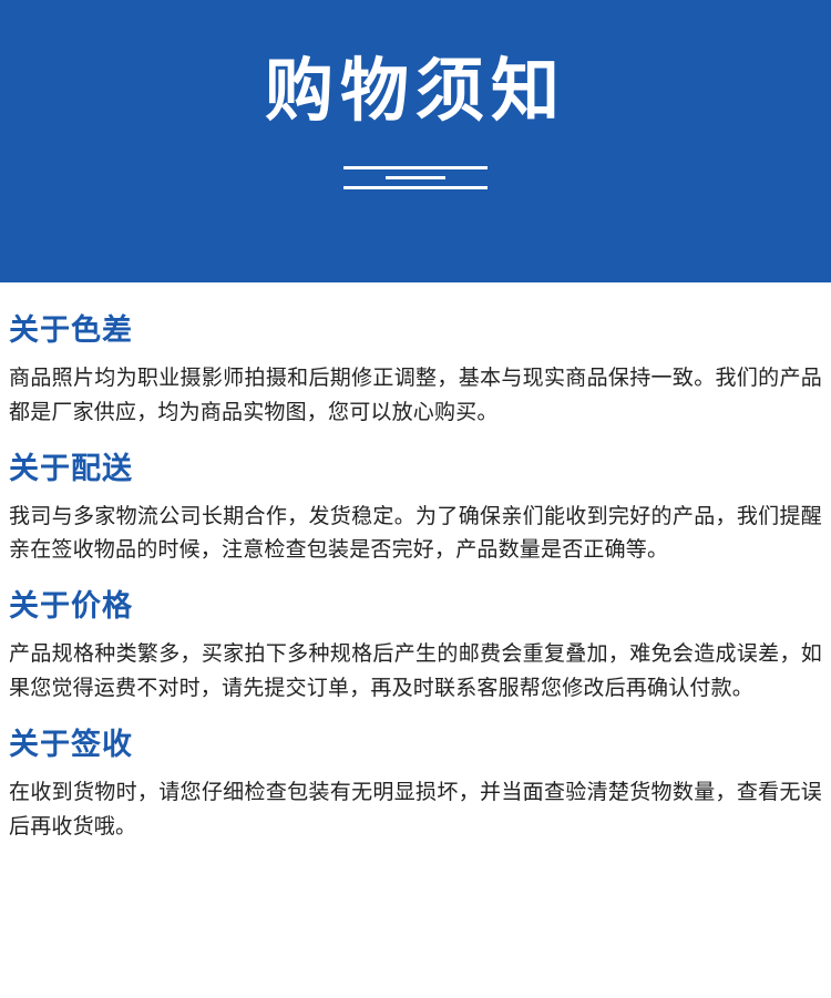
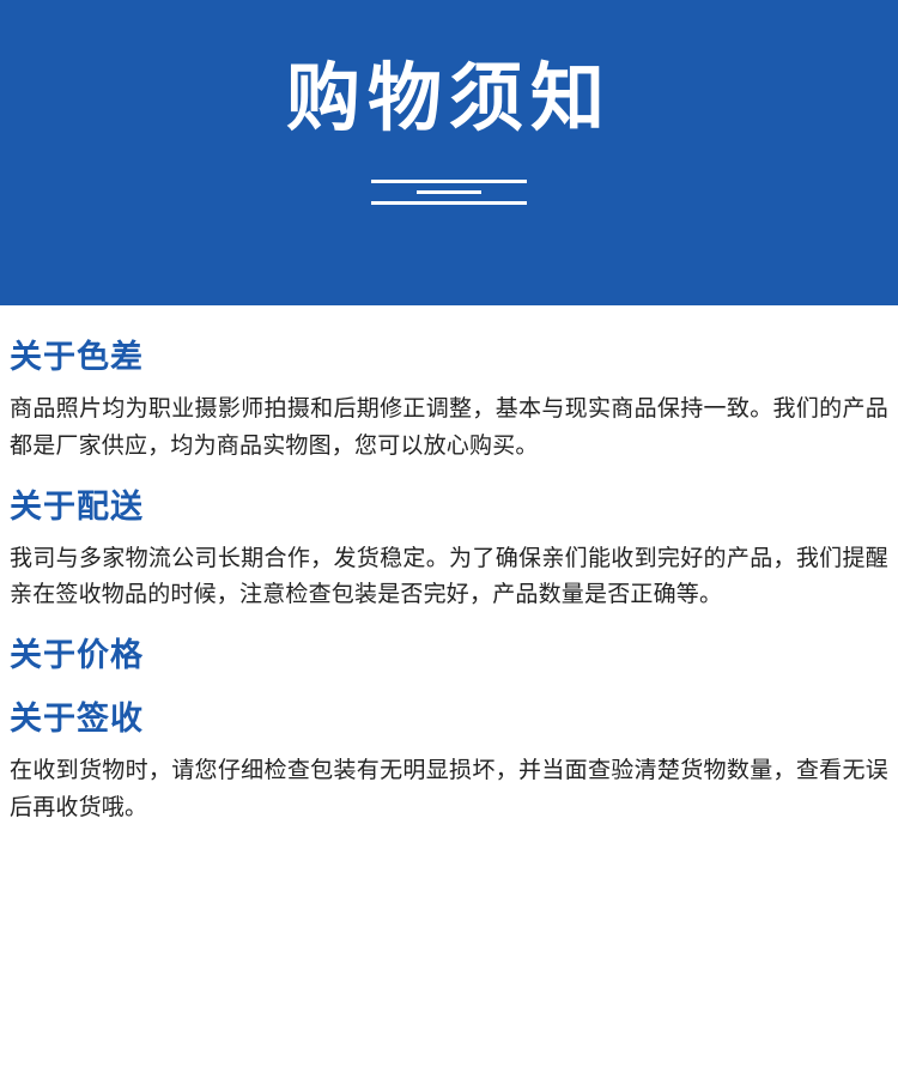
  购物须知
  关于色差
  商品照片均为职业摄影师拍摄和后期修正调整，基本与现实商品保持一致。我们的产品都是厂家供应，均为商品实物图，您可以放心购买。
  关于配送
  我司与多家物流公司长期合作，发货稳定。为了确保亲们能收到完好的产品，我们提醒亲在签收物品的时候，注意检查包装是否完好，产品数量是否正确等。
  关于价格
- 产品规格种类繁多，买家拍下多种规格后产生的邮费会重复叠加，难免会造成误差，如果您觉得运费不对时，请先提交订单，再及时联系客服帮您修改后再确认付款。
  关于签收
  在收到货物时，请您仔细检查包装有无明显损坏，并当面查验清楚货物数量，查看无误后再收货哦。
